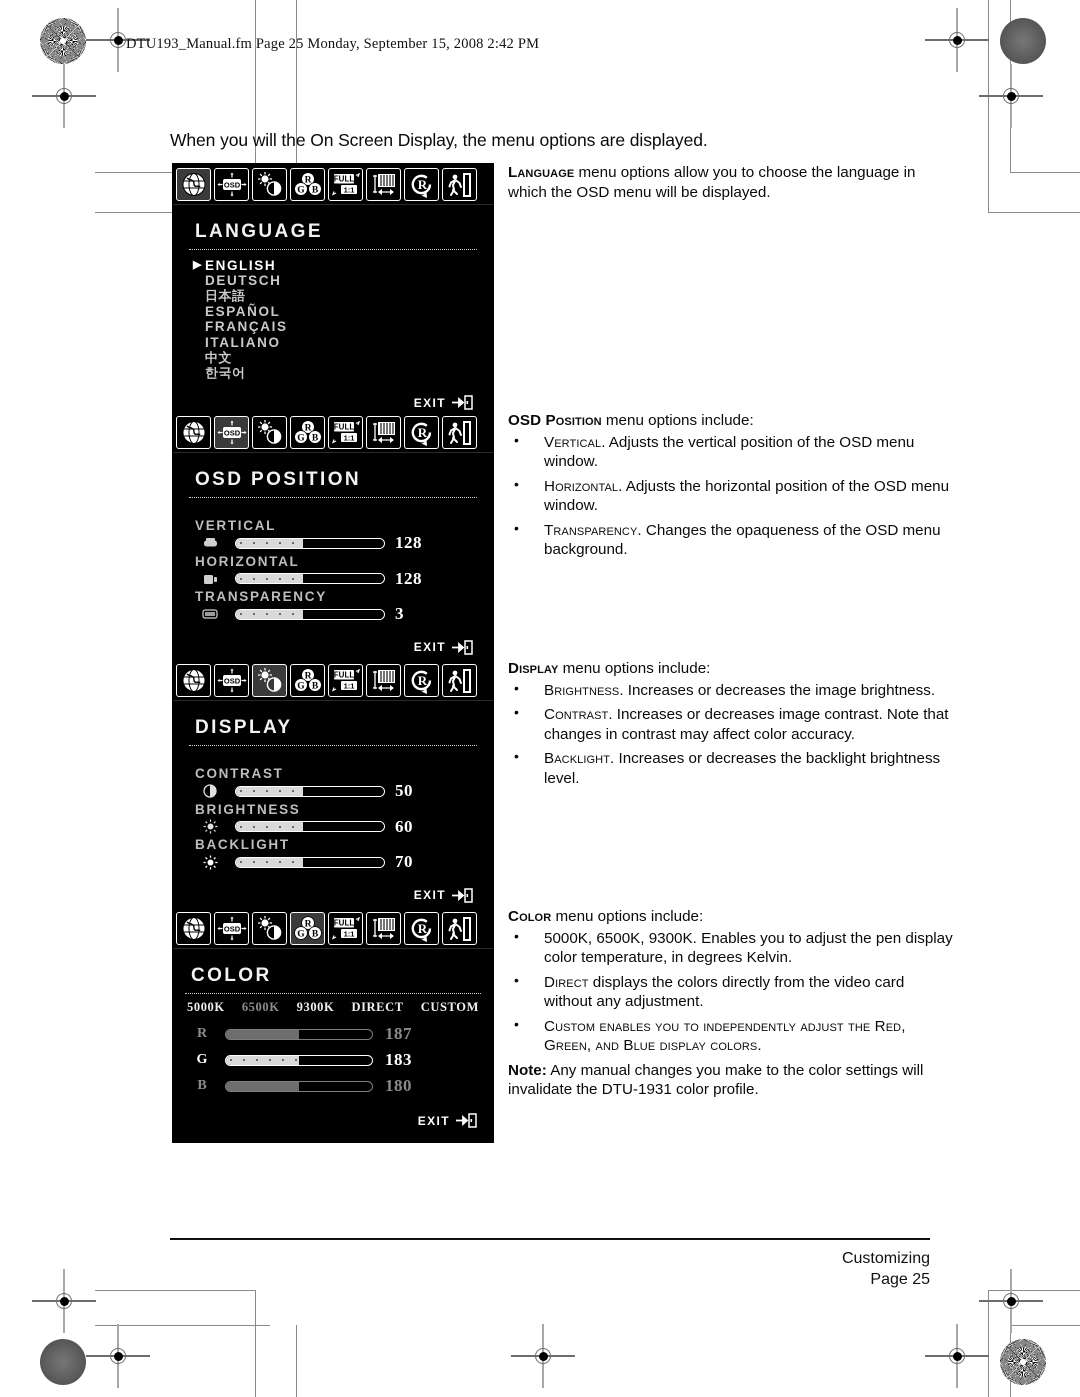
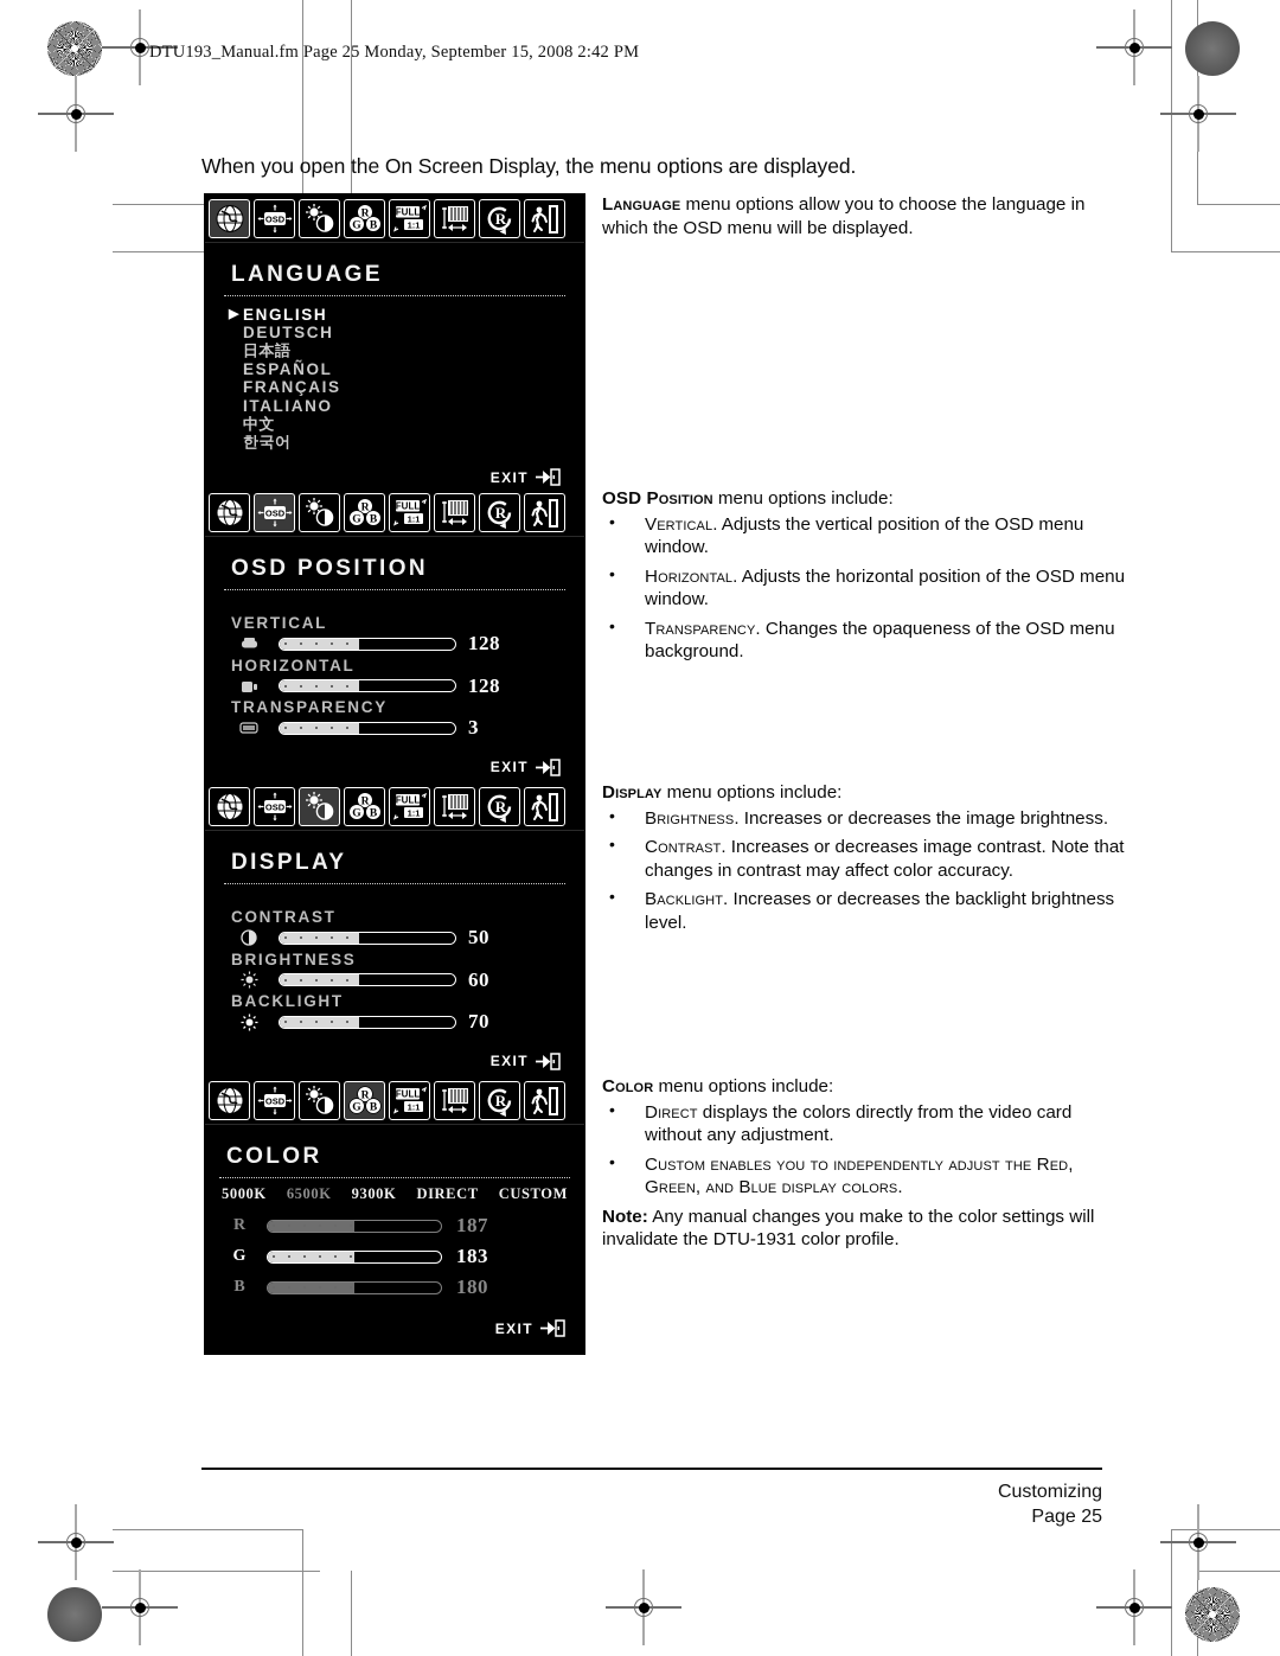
  DTU193_Manual.fm Page 25 Monday, September 15, 2008 2:42 PM
- When you will the On Screen Display, the menu options are displayed.
+ When you open the On Screen Display, the menu options are displayed.
  OSD
  R
  G
  B
  FULL
  1:1
  R
  LANGUAGE
  ▶
  ENGLISH
  DEUTSCH
  日本語
  ESPAÑOL
  FRANÇAIS
  ITALIANO
  中文
  한국어
  EXIT
  OSD
  R
  G
  B
  FULL
  1:1
  R
  OSD POSITION
  VERTICAL
  128
  HORIZONTAL
  128
  TRANSPARENCY
  3
  EXIT
  OSD
  R
  G
  B
  FULL
  1:1
  R
  DISPLAY
  CONTRAST
  50
  BRIGHTNESS
  60
  BACKLIGHT
  70
  EXIT
  OSD
  R
  G
  B
  FULL
  1:1
  R
  COLOR
  5000K
  6500K
  9300K
  DIRECT
  CUSTOM
  R
  187
  G
  183
  B
  180
  EXIT
  Language menu options allow you to choose the language in which the OSD menu will be displayed.
  OSD Position menu options include:
  Vertical. Adjusts the vertical position of the OSD menu window.
  Horizontal. Adjusts the horizontal position of the OSD menu window.
  Transparency. Changes the opaqueness of the OSD menu background.
  Display menu options include:
  Brightness. Increases or decreases the image brightness.
  Contrast. Increases or decreases image contrast. Note that changes in contrast may affect color accuracy.
  Backlight. Increases or decreases the backlight brightness level.
  Color menu options include:
- 5000K, 6500K, 9300K. Enables you to adjust the pen display color temperature, in degrees Kelvin.
  Direct displays the colors directly from the video card without any adjustment.
  Custom enables you to independently adjust the Red, Green, and Blue display colors.
  Note: Any manual changes you make to the color settings will invalidate the DTU-1931 color profile.
  Customizing
  Page 25
